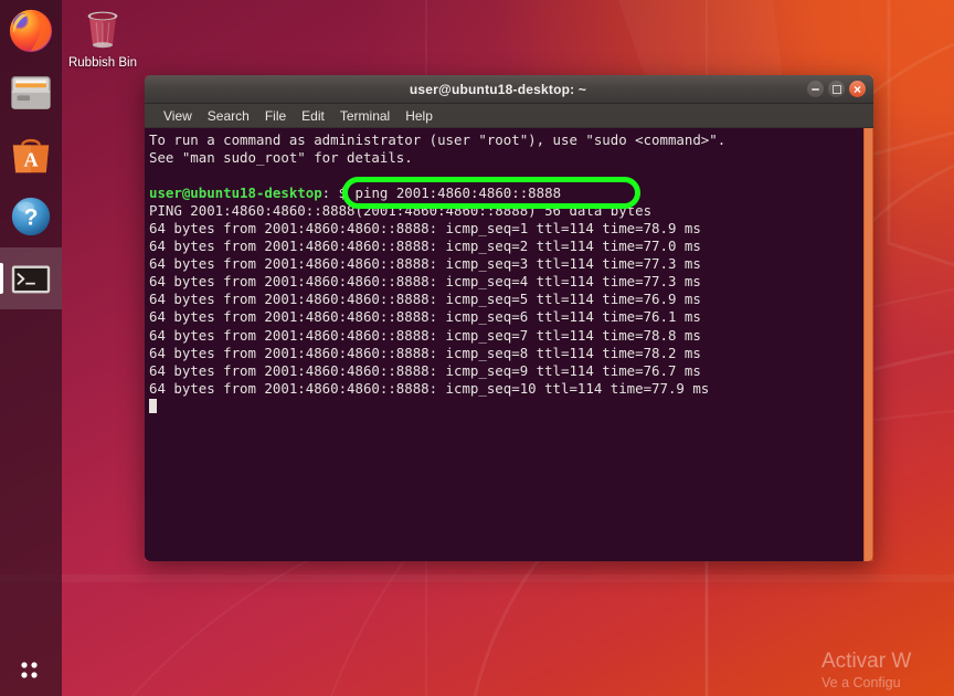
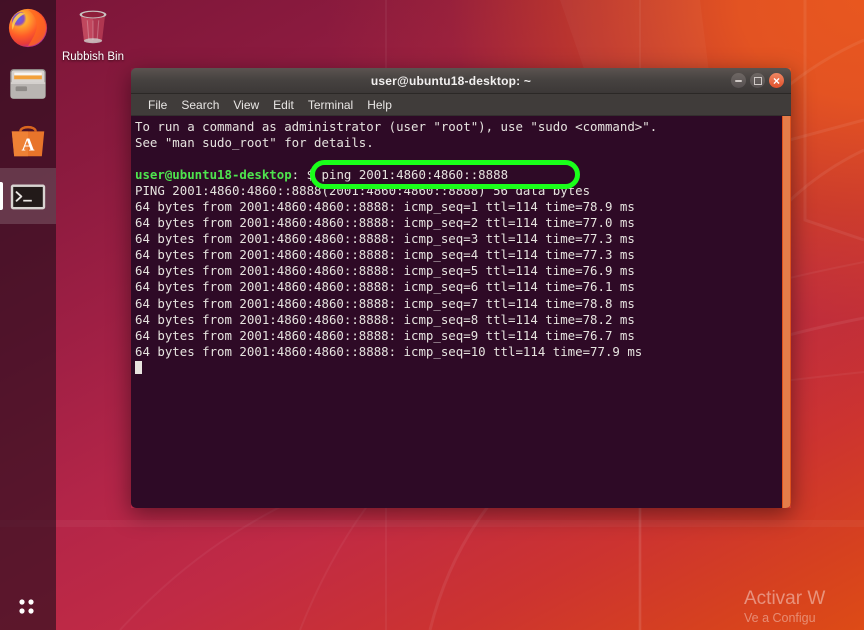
  Rubbish Bin
  A
- ?
  user@ubuntu18-desktop: ~
- View
+ File
  Search
- File
+ View
  Edit
  Terminal
  Help
  To run a command as administrator (user "root"), use "sudo <command>".
  See "man sudo_root" for details.
  user@ubuntu18-desktop: $ ping 2001:4860:4860::8888 PING 2001:4860:4860::8888(2001:4860:4860::8888) 56 data bytes
  64 bytes from 2001:4860:4860::8888: icmp_seq=1 ttl=114 time=78.9 ms
  64 bytes from 2001:4860:4860::8888: icmp_seq=2 ttl=114 time=77.0 ms
  64 bytes from 2001:4860:4860::8888: icmp_seq=3 ttl=114 time=77.3 ms
  64 bytes from 2001:4860:4860::8888: icmp_seq=4 ttl=114 time=77.3 ms
  64 bytes from 2001:4860:4860::8888: icmp_seq=5 ttl=114 time=76.9 ms
  64 bytes from 2001:4860:4860::8888: icmp_seq=6 ttl=114 time=76.1 ms
  64 bytes from 2001:4860:4860::8888: icmp_seq=7 ttl=114 time=78.8 ms
  64 bytes from 2001:4860:4860::8888: icmp_seq=8 ttl=114 time=78.2 ms
  64 bytes from 2001:4860:4860::8888: icmp_seq=9 ttl=114 time=76.7 ms
  64 bytes from 2001:4860:4860::8888: icmp_seq=10 ttl=114 time=77.9 ms
  Activar W
  Ve a Configu
